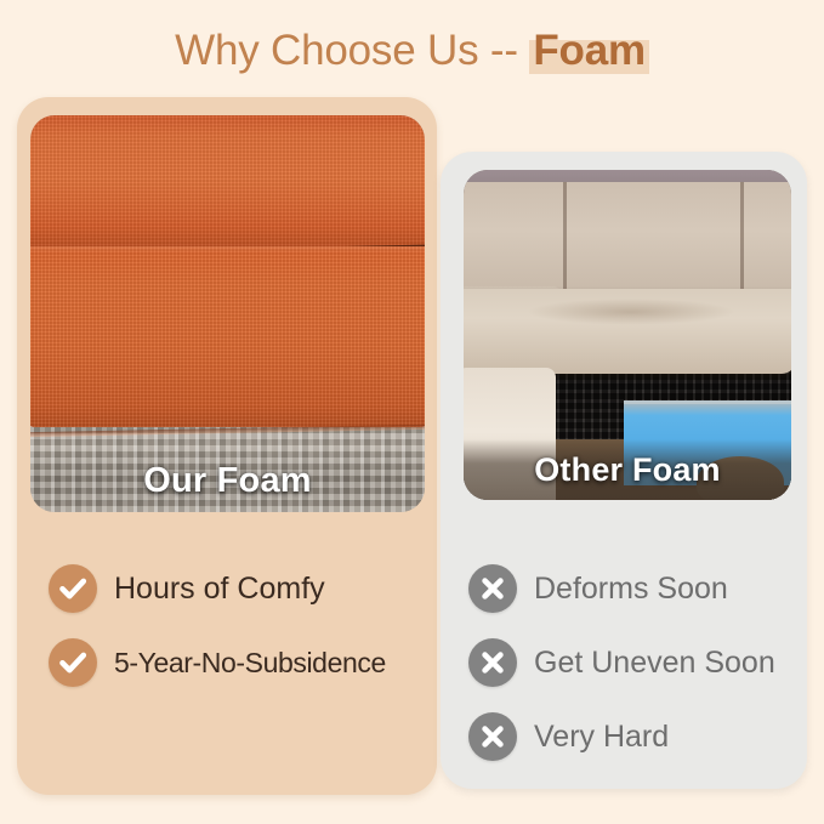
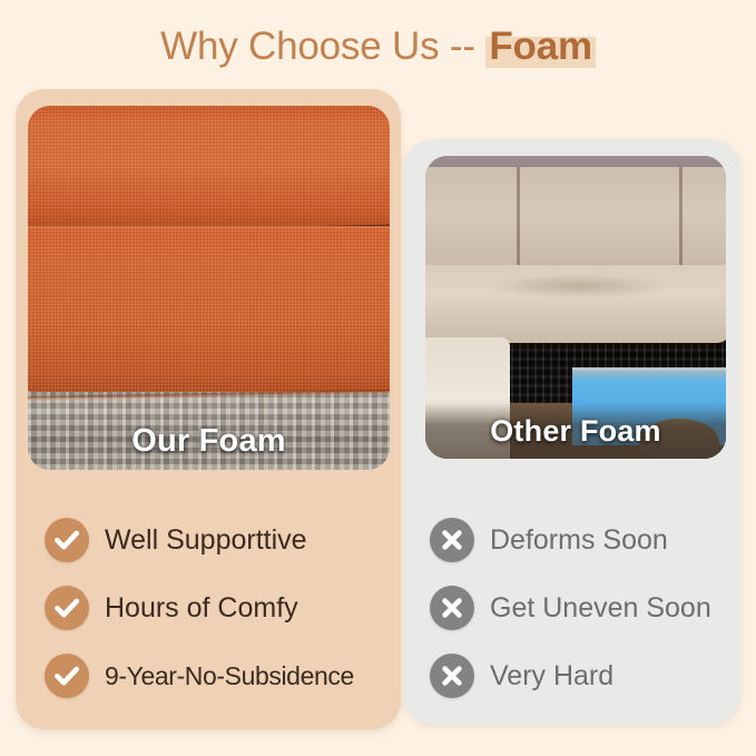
  Why Choose Us -- Foam
  Our Foam
+ Well Supporttive
  Hours of Comfy
- 5-Year-No-Subsidence
+ 9-Year-No-Subsidence
  Other Foam
  Deforms Soon
  Get Uneven Soon
  Very Hard
